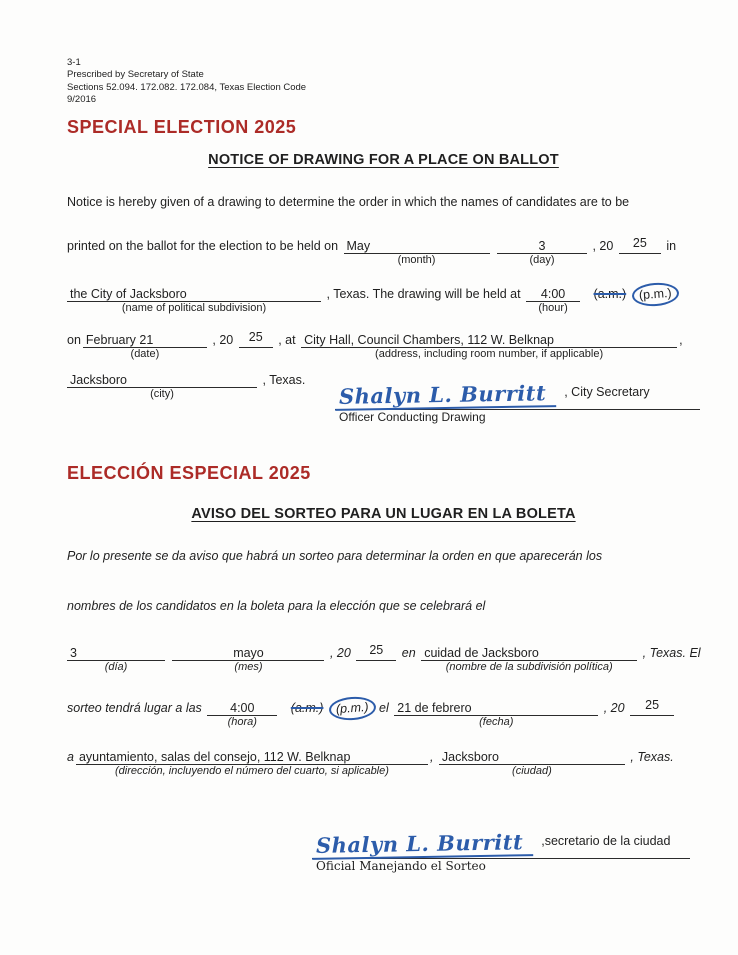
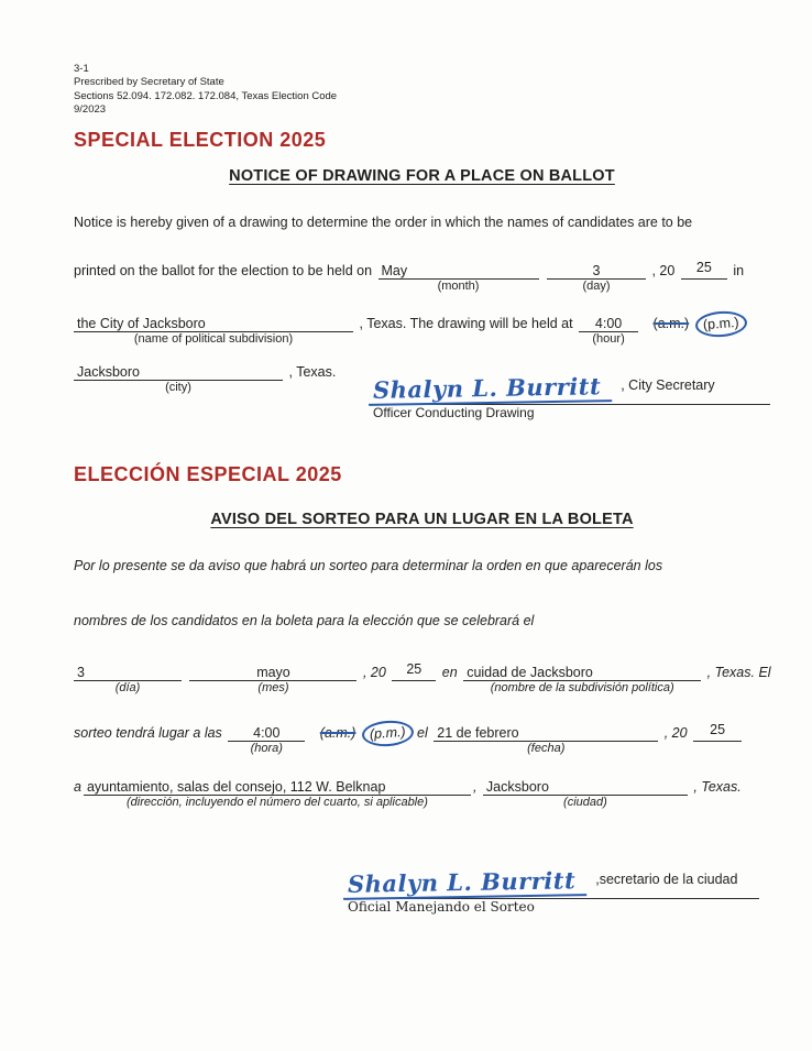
  3-1
  Prescribed by Secretary of State
  Sections 52.094. 172.082. 172.084, Texas Election Code
- 9/2016
+ 9/2023
  SPECIAL ELECTION 2025
  NOTICE OF DRAWING FOR A PLACE ON BALLOT
  Notice is hereby given of a drawing to determine the order in which the names of candidates are to be
  printed on the ballot for the election to be held on May
  (month)
  3
  (day)
  , 20 25 in
  the City of Jacksboro
  (name of political subdivision)
  , Texas. The drawing will be held at 4:00
  (hour)
- on February 21
- (date)
- , 20 25 , at City Hall, Council Chambers, 112 W. Belknap
- (address, including room number, if applicable)
- ,
  Jacksboro
  (city)
  , Texas.
  Shalyn L. Burritt , City Secretary
  Officer Conducting Drawing
  ELECCIÓN ESPECIAL 2025
  AVISO DEL SORTEO PARA UN LUGAR EN LA BOLETA
  Por lo presente se da aviso que habrá un sorteo para determinar la orden en que aparecerán los
  nombres de los candidatos en la boleta para la elección que se celebrará el
  3
  (día)
  mayo
  (mes)
  , 20 25 en cuidad de Jacksboro
  (nombre de la subdivisión política)
  , Texas. El
  sorteo tendrá lugar a las 4:00
  (hora)
  (fecha)
  , 20 25
  a ayuntamiento, salas del consejo, 112 W. Belknap
  (dirección, incluyendo el número del cuarto, si aplicable)
  , Jacksboro
  (ciudad)
  , Texas.
  Shalyn L. Burritt ,secretario de la ciudad
  Oficial Manejando el Sorteo
